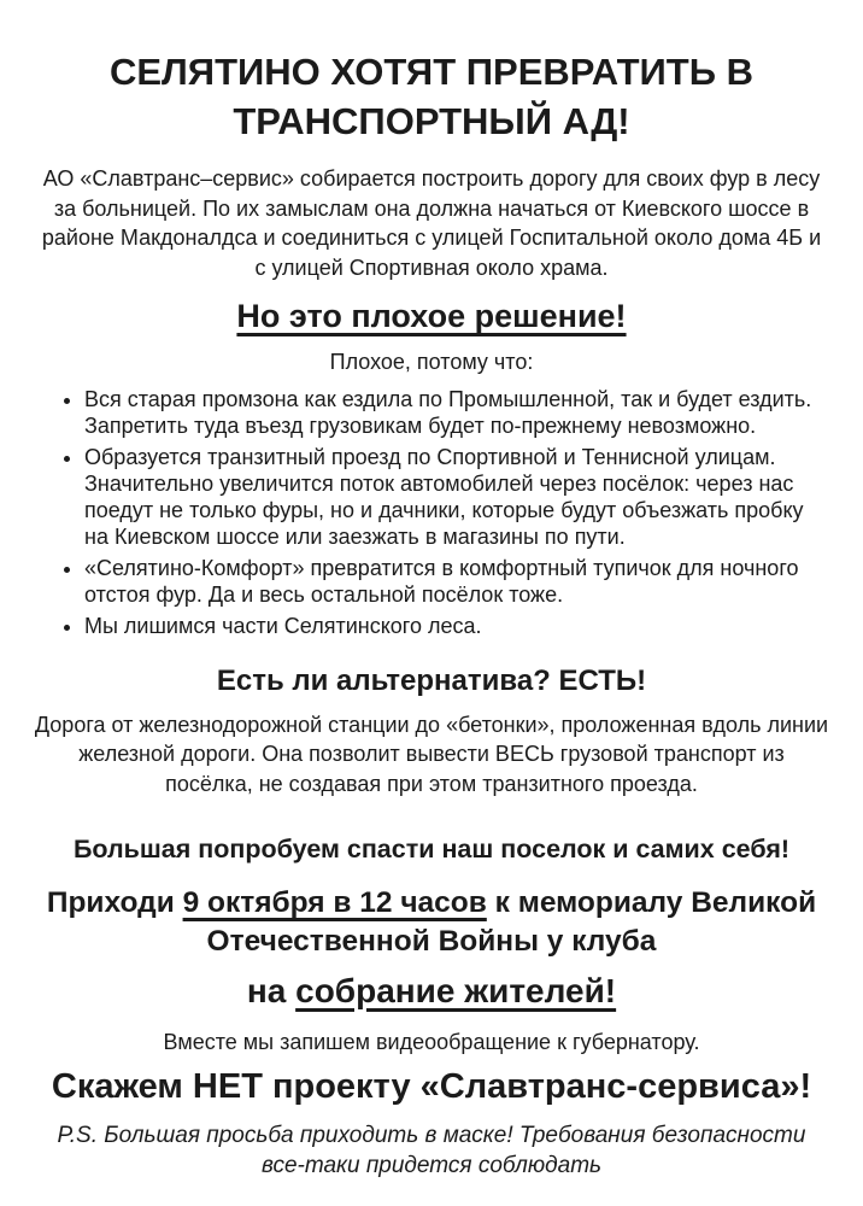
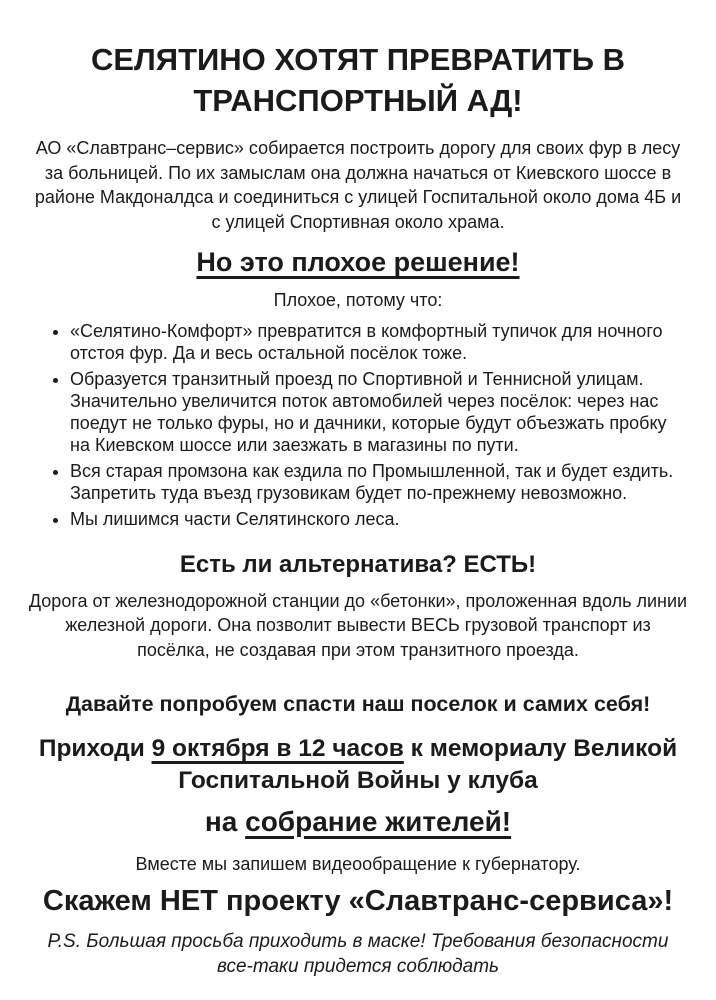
  СЕЛЯТИНО ХОТЯТ ПРЕВРАТИТЬ В
  ТРАНСПОРТНЫЙ АД!
  АО «Славтранс–сервис» собирается построить дорогу для своих фур в лесу за больницей. По их замыслам она должна начаться от Киевского шоссе в районе Макдоналдса и соединиться с улицей Госпитальной около дома 4Б и с улицей Спортивная около храма.
  Но это плохое решение!
  Плохое, потому что:
- Вся старая промзона как ездила по Промышленной, так и будет ездить. Запретить туда въезд грузовикам будет по-прежнему невозможно.
+ «Селятино-Комфорт» превратится в комфортный тупичок для ночного отстоя фур. Да и весь остальной посёлок тоже.
  Образуется транзитный проезд по Спортивной и Теннисной улицам. Значительно увеличится поток автомобилей через посёлок: через нас поедут не только фуры, но и дачники, которые будут объезжать пробку на Киевском шоссе или заезжать в магазины по пути.
- «Селятино-Комфорт» превратится в комфортный тупичок для ночного отстоя фур. Да и весь остальной посёлок тоже.
+ Вся старая промзона как ездила по Промышленной, так и будет ездить. Запретить туда въезд грузовикам будет по-прежнему невозможно.
  Мы лишимся части Селятинского леса.
  Есть ли альтернатива? ЕСТЬ!
  Дорога от железнодорожной станции до «бетонки», проложенная вдоль линии железной дороги. Она позволит вывести ВЕСЬ грузовой транспорт из посёлка, не создавая при этом транзитного проезда.
- Большая попробуем спасти наш поселок и самих себя!
+ Давайте попробуем спасти наш поселок и самих себя!
- Приходи 9 октября в 12 часов к мемориалу Великой Отечественной Войны у клуба
+ Приходи 9 октября в 12 часов к мемориалу Великой Госпитальной Войны у клуба
  на собрание жителей!
  Вместе мы запишем видеообращение к губернатору.
  Скажем НЕТ проекту «Славтранс-сервиса»!
  P.S. Большая просьба приходить в маске! Требования безопасности все-таки придется соблюдать
